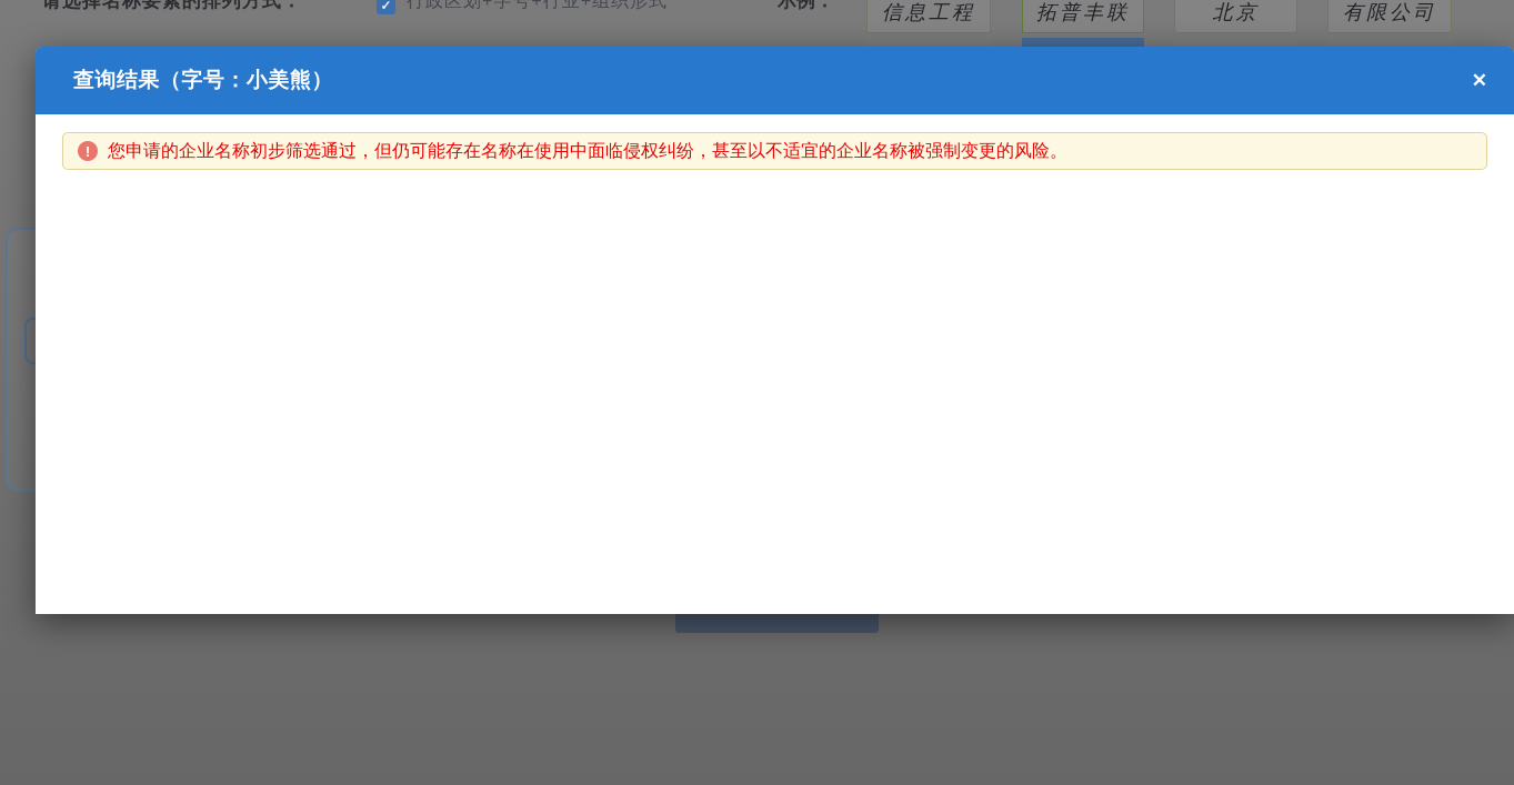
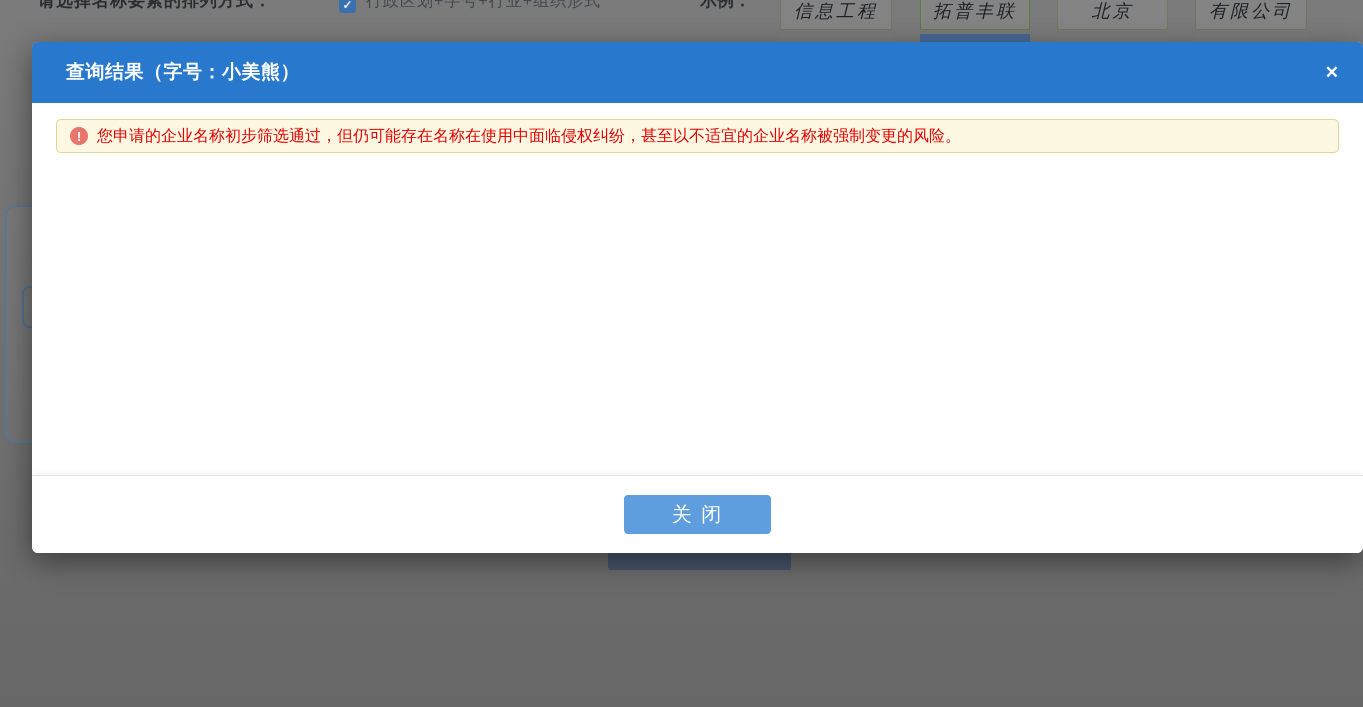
  请选择名称要素的排列方式：
  ✓
  行政区划+字号+行业+组织形式
  示例：
  信息工程
  拓普丰联
  北京
  有限公司
  查询结果（字号：小美熊）
  ✕
  !
  您申请的企业名称初步筛选通过，但仍可能存在名称在使用中面临侵权纠纷，甚至以不适宜的企业名称被强制变更的风险。
+ 关 闭
